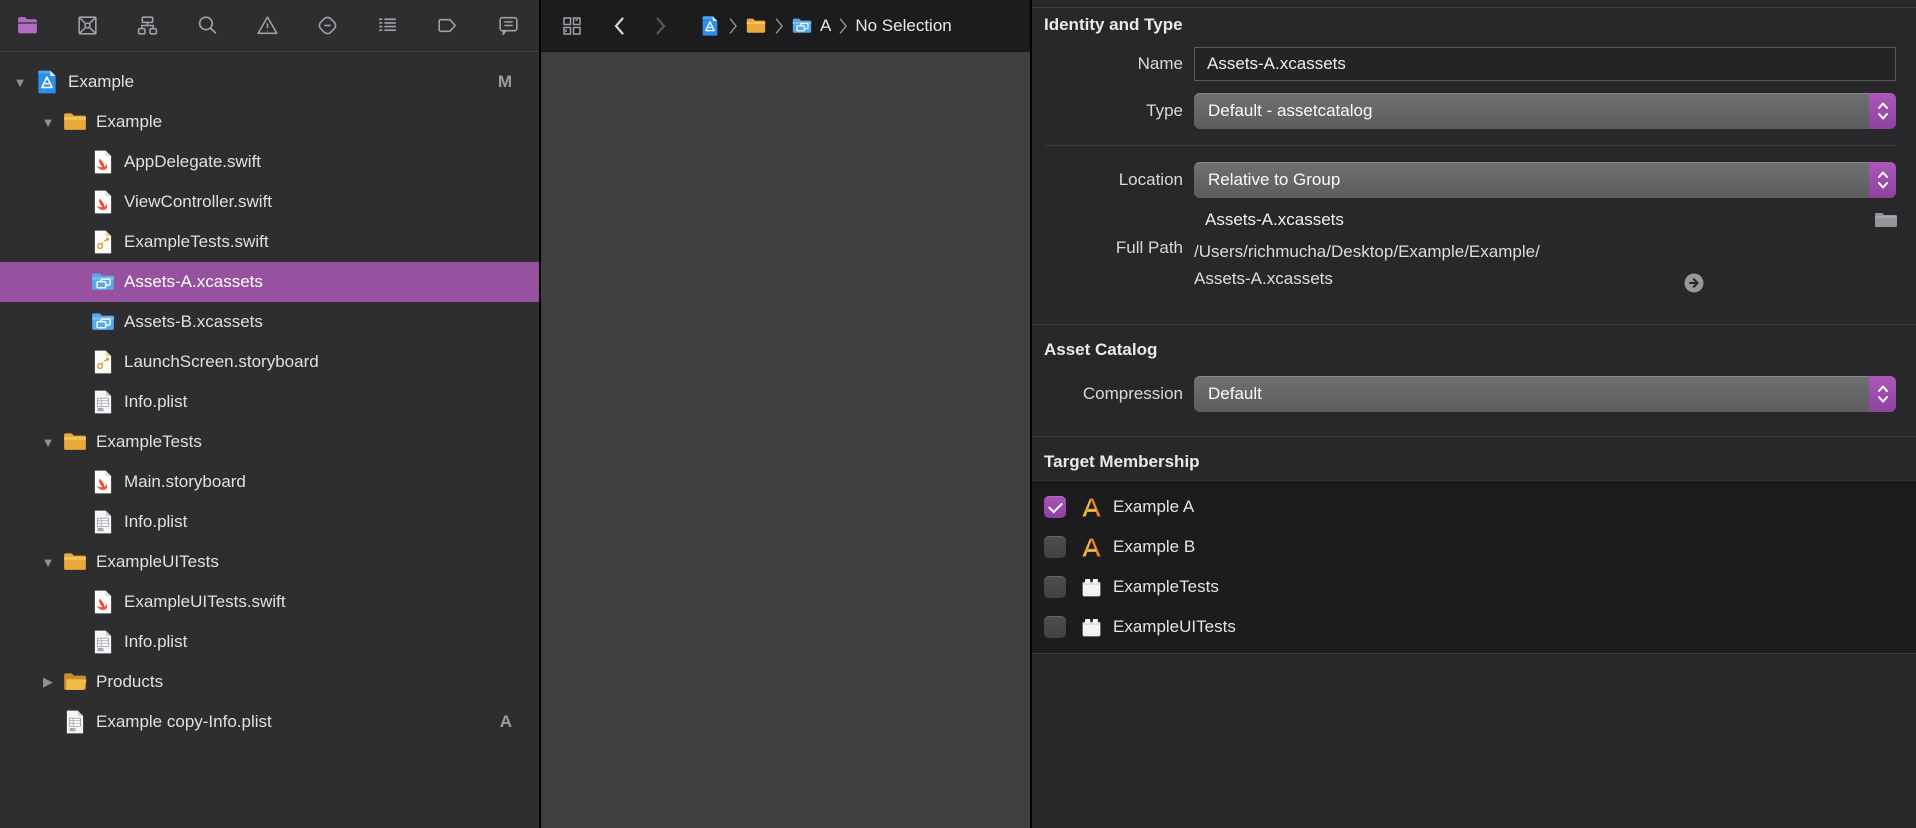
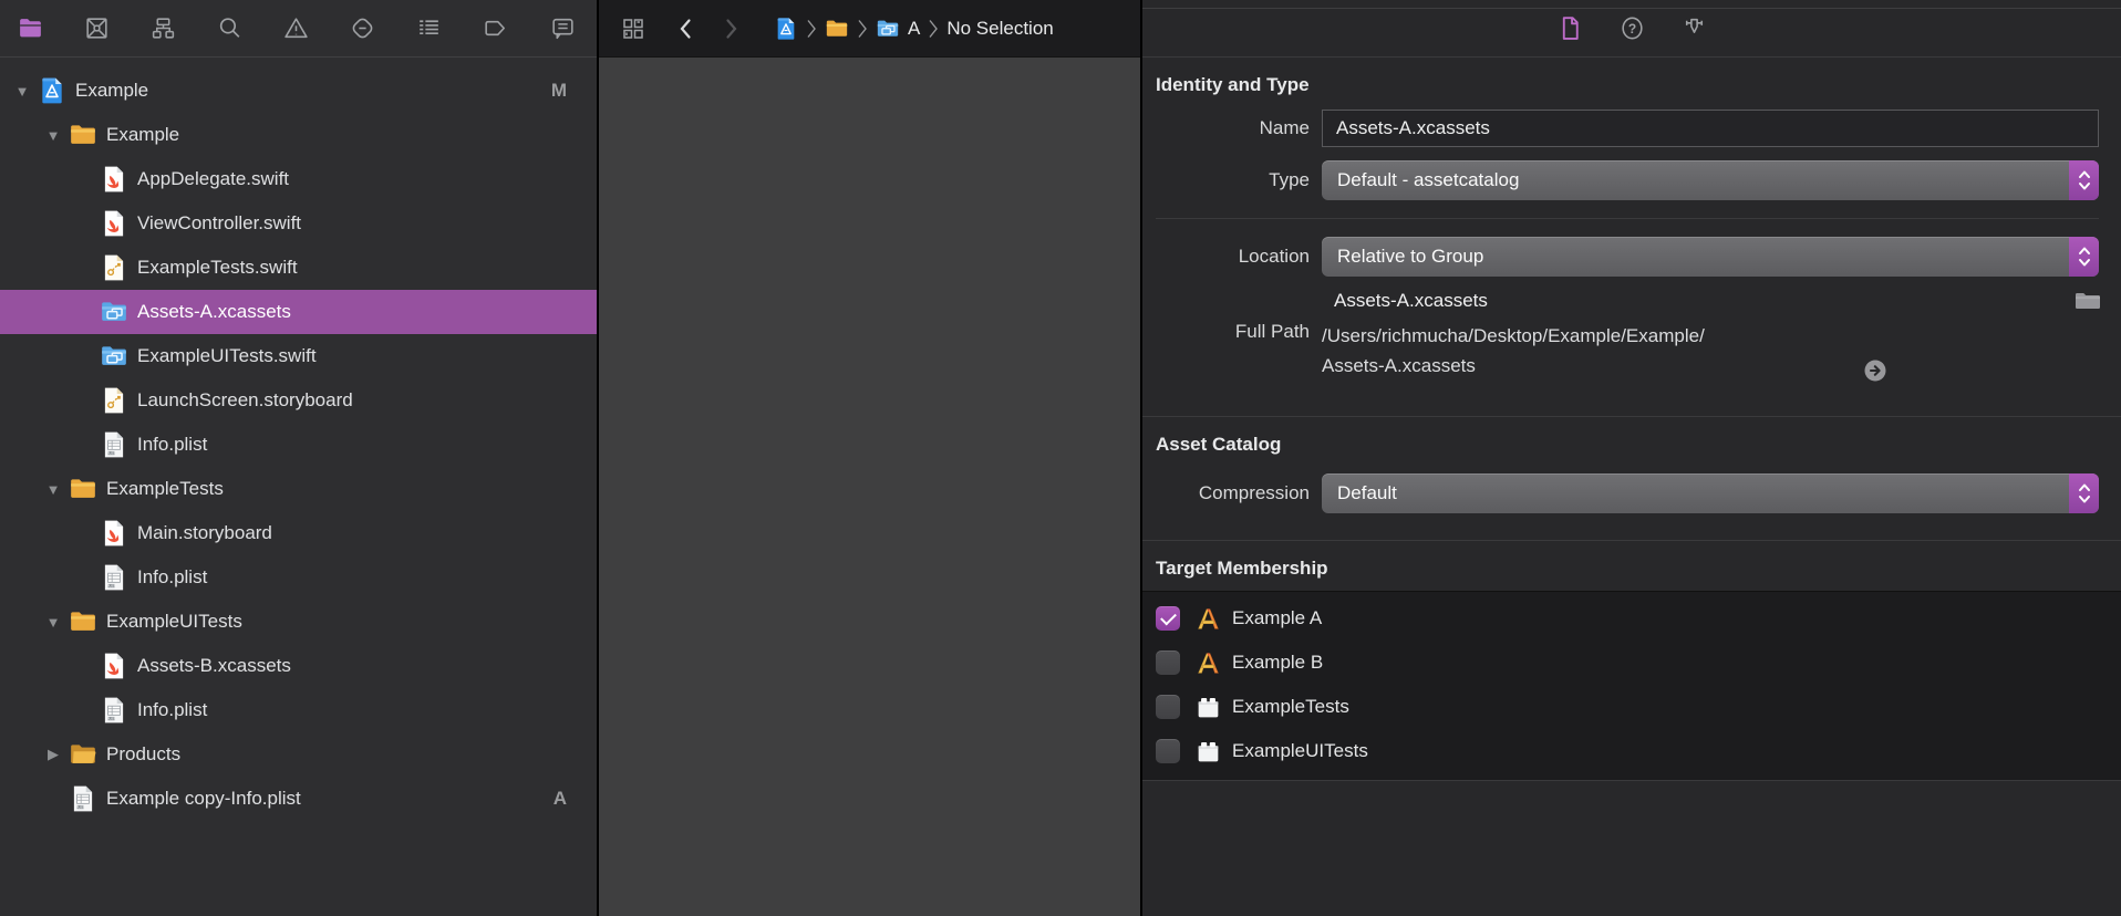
  ▼
  Example
  M
  ▼
  Example
  AppDelegate.swift
  ViewController.swift
  ExampleTests.swift
  Assets-A.xcassets
- Assets-B.xcassets
+ ExampleUITests.swift
  LaunchScreen.storyboard
  Info.plist
  ▼
  ExampleTests
  Main.storyboard
  Info.plist
  ▼
  ExampleUITests
- ExampleUITests.swift
+ Assets-B.xcassets
  Info.plist
  ▶
  Products
  Example copy-Info.plist
  A
  A
  No Selection
+ ?
  Identity and Type
  Name
  Assets-A.xcassets
  Type
  Default - assetcatalog
  Location
  Relative to Group
  Assets-A.xcassets
  Full Path
  /Users/richmucha/Desktop/Example/Example/
  Assets-A.xcassets
  Asset Catalog
  Compression
  Default
  Target Membership
  Example A
  Example B
  ExampleTests
  ExampleUITests
